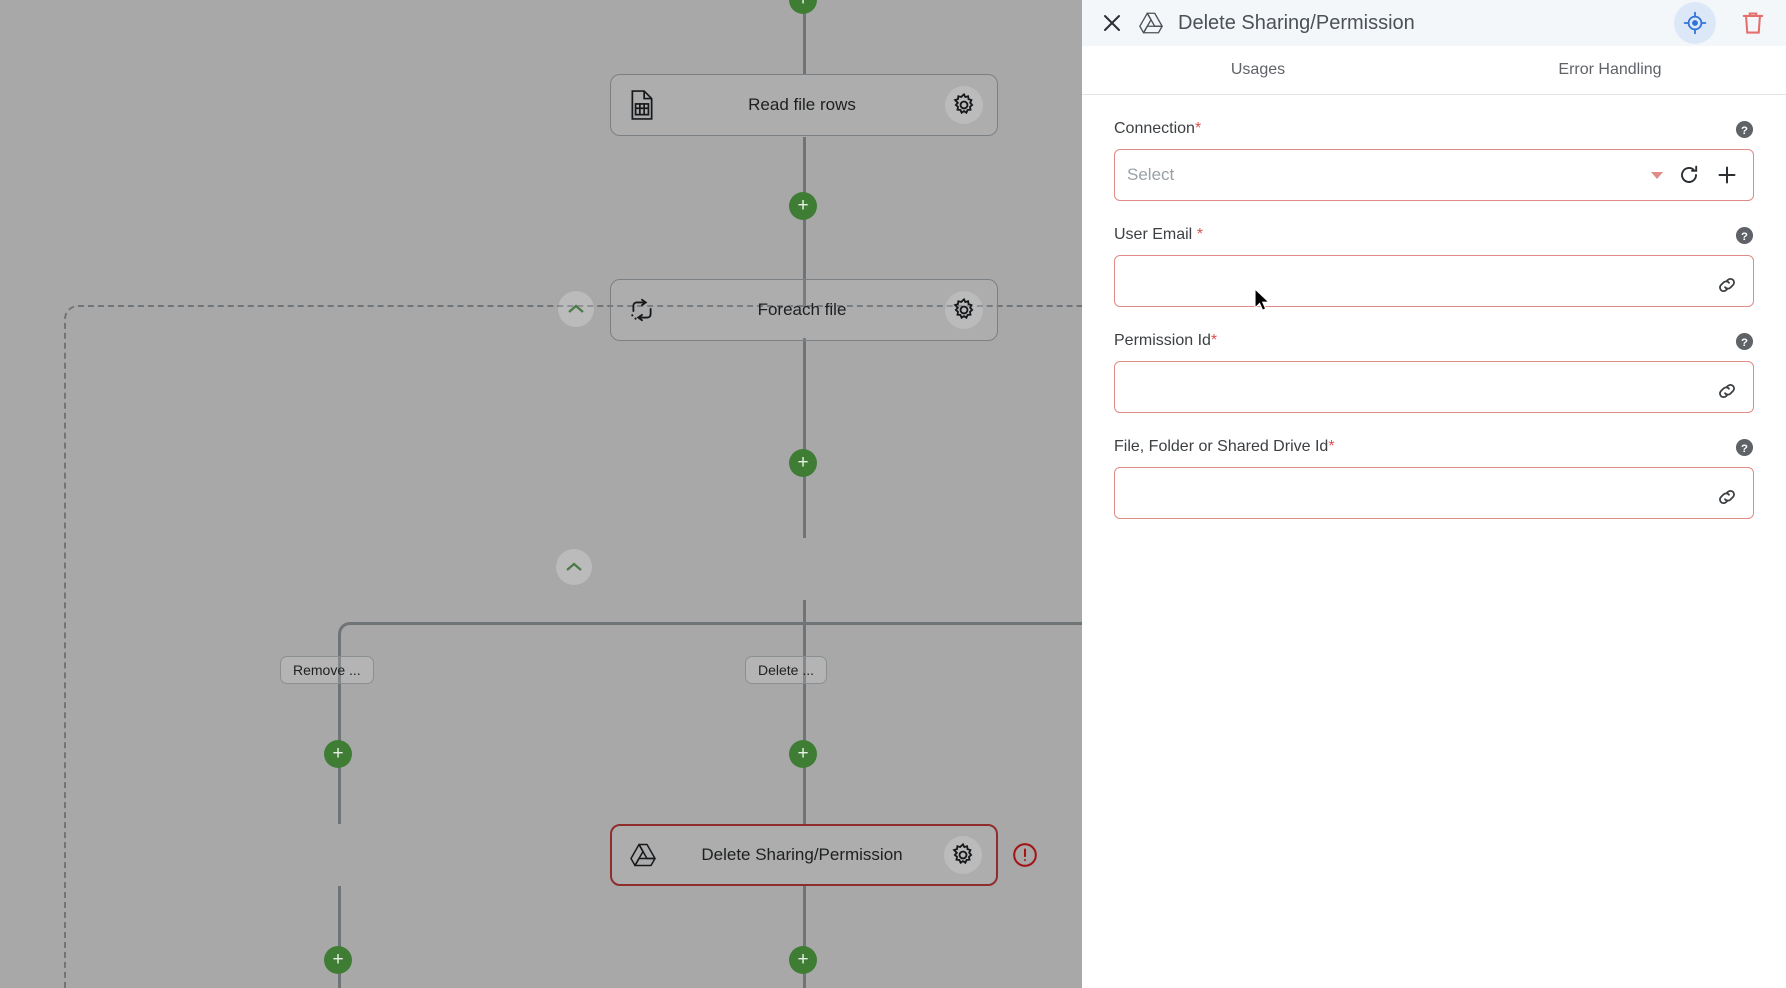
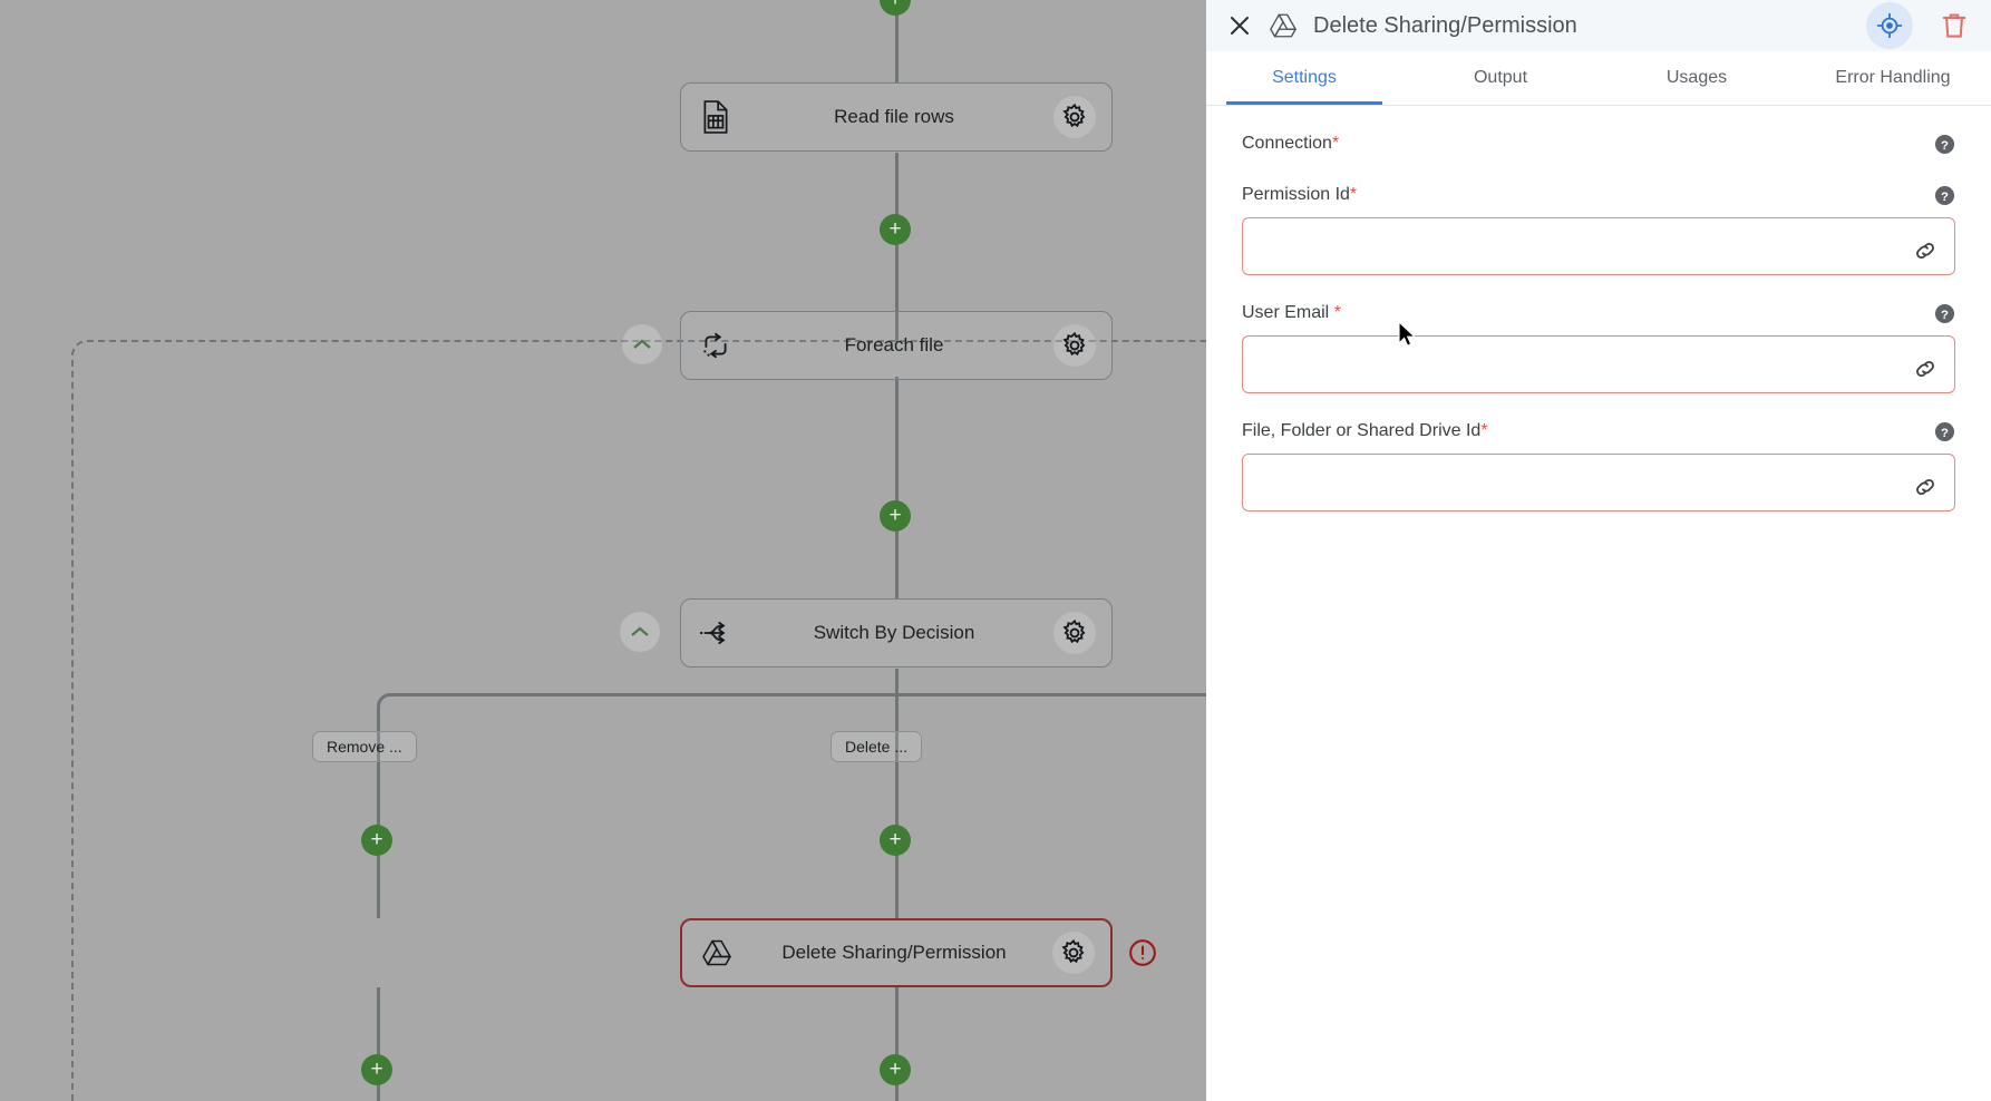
  +
  +
  +
  +
  +
  +
  Read file rows
  Foreach file
+ Switch By Decision
  Remove ...
  Delete ...
  Delete Sharing/Permission
  Delete Sharing/Permission
+ Settings
+ Output
  Usages
  Error Handling
  Connection*
  ?
- Select
- User Email *
+ Permission Id*
  ?
- Permission Id*
+ User Email *
  ?
  File, Folder or Shared Drive Id*
  ?
